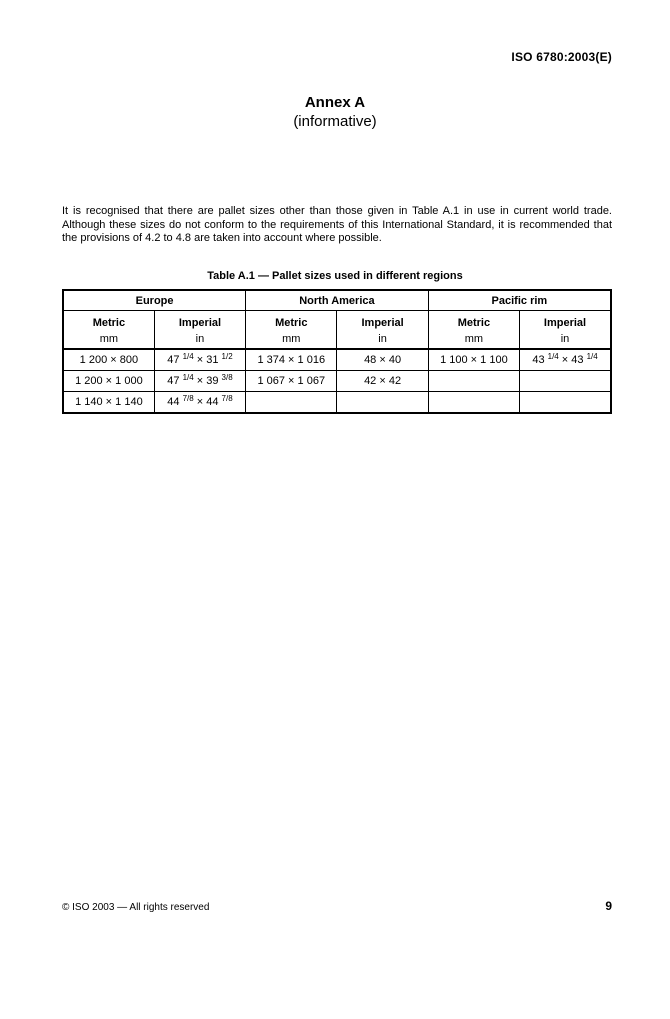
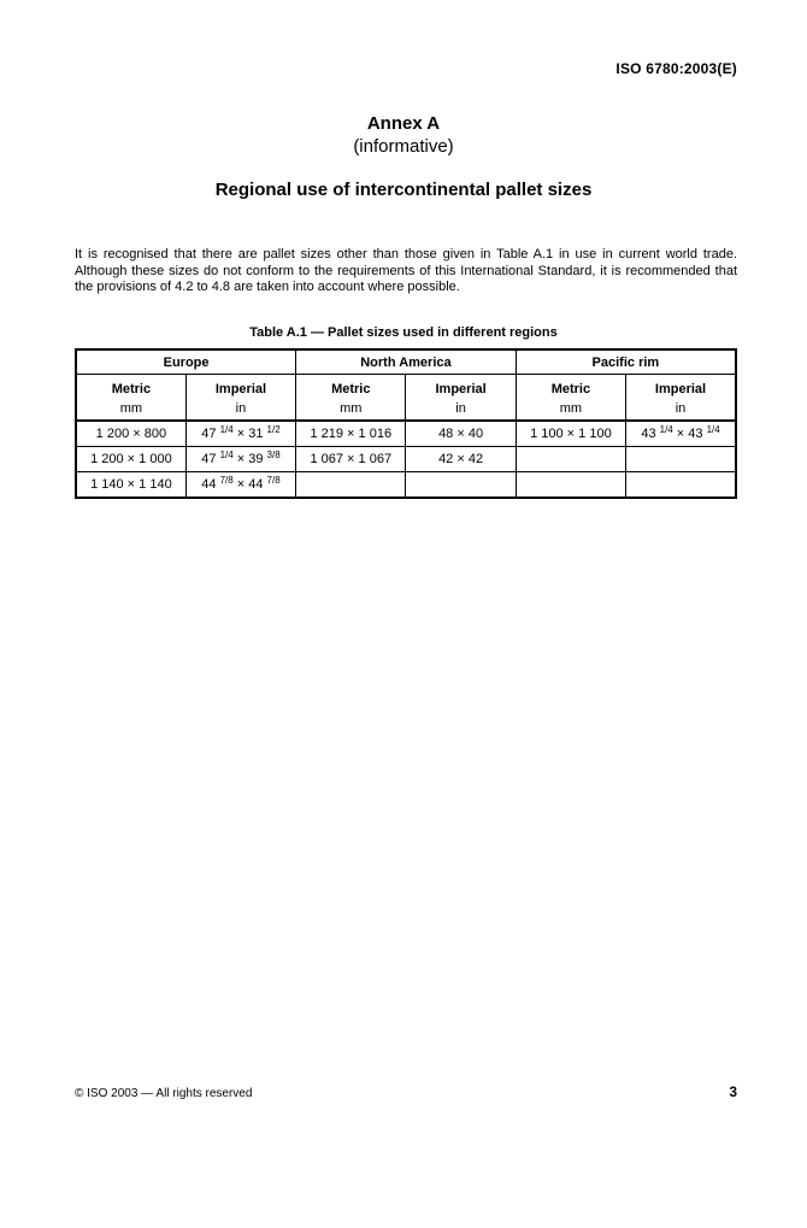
  ISO 6780:2003(E)
  Annex A
  (informative)
+ Regional use of intercontinental pallet sizes
  It is recognised that there are pallet sizes other than those given in Table A.1 in use in current world trade. Although these sizes do not conform to the requirements of this International Standard, it is recommended that the provisions of 4.2 to 4.8 are taken into account where possible.
  Table A.1 — Pallet sizes used in different regions
  Europe	North America	Pacific rim
  Metricmm	Imperialin	Metricmm	Imperialin	Metricmm	Imperialin
- 1 200 × 800	47 1/4 × 31 1/2	1 374 × 1 016	48 × 40	1 100 × 1 100	43 1/4 × 43 1/4
+ 1 200 × 800	47 1/4 × 31 1/2	1 219 × 1 016	48 × 40	1 100 × 1 100	43 1/4 × 43 1/4
  1 200 × 1 000	47 1/4 × 39 3/8	1 067 × 1 067	42 × 42
  1 140 × 1 140	44 7/8 × 44 7/8
  © ISO 2003 — All rights reserved
- 9
+ 3
